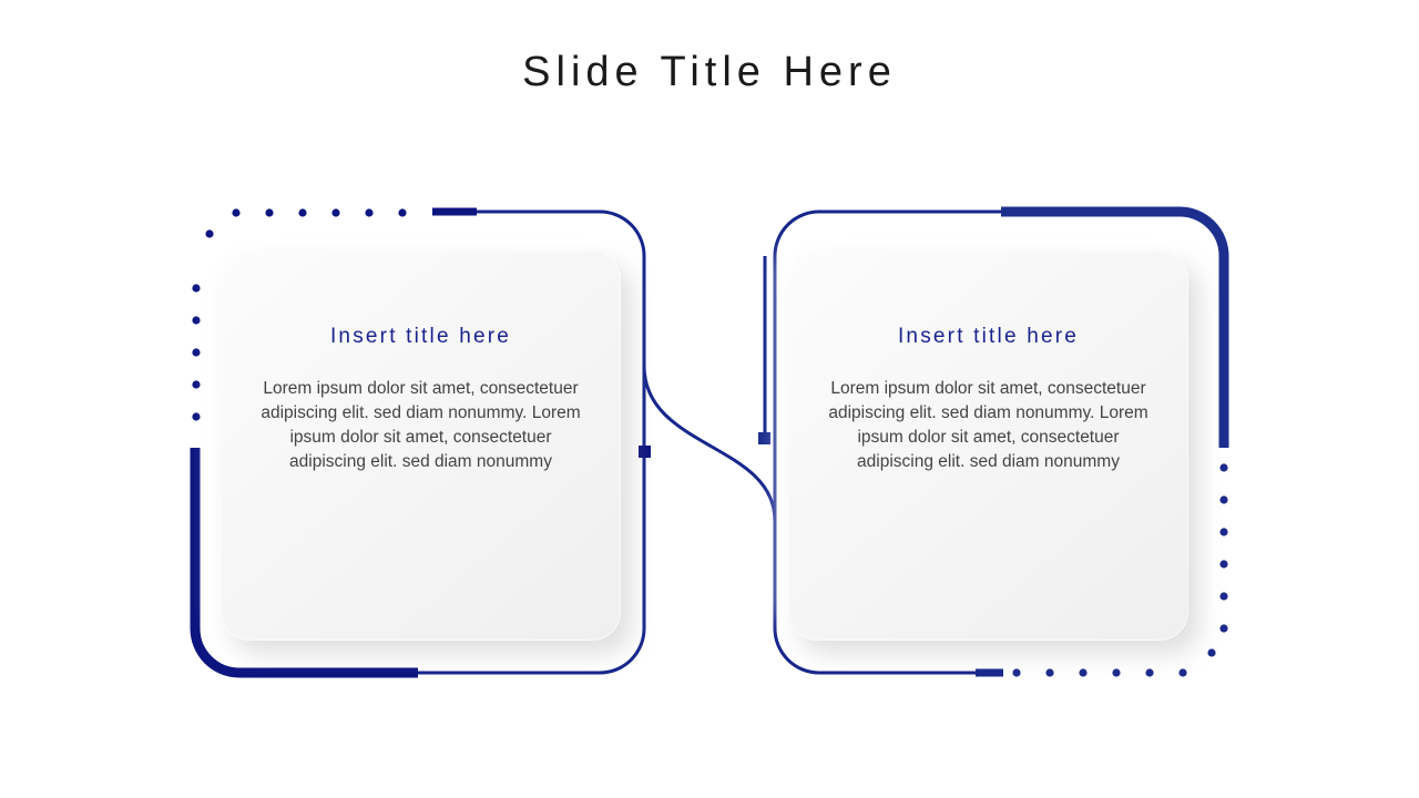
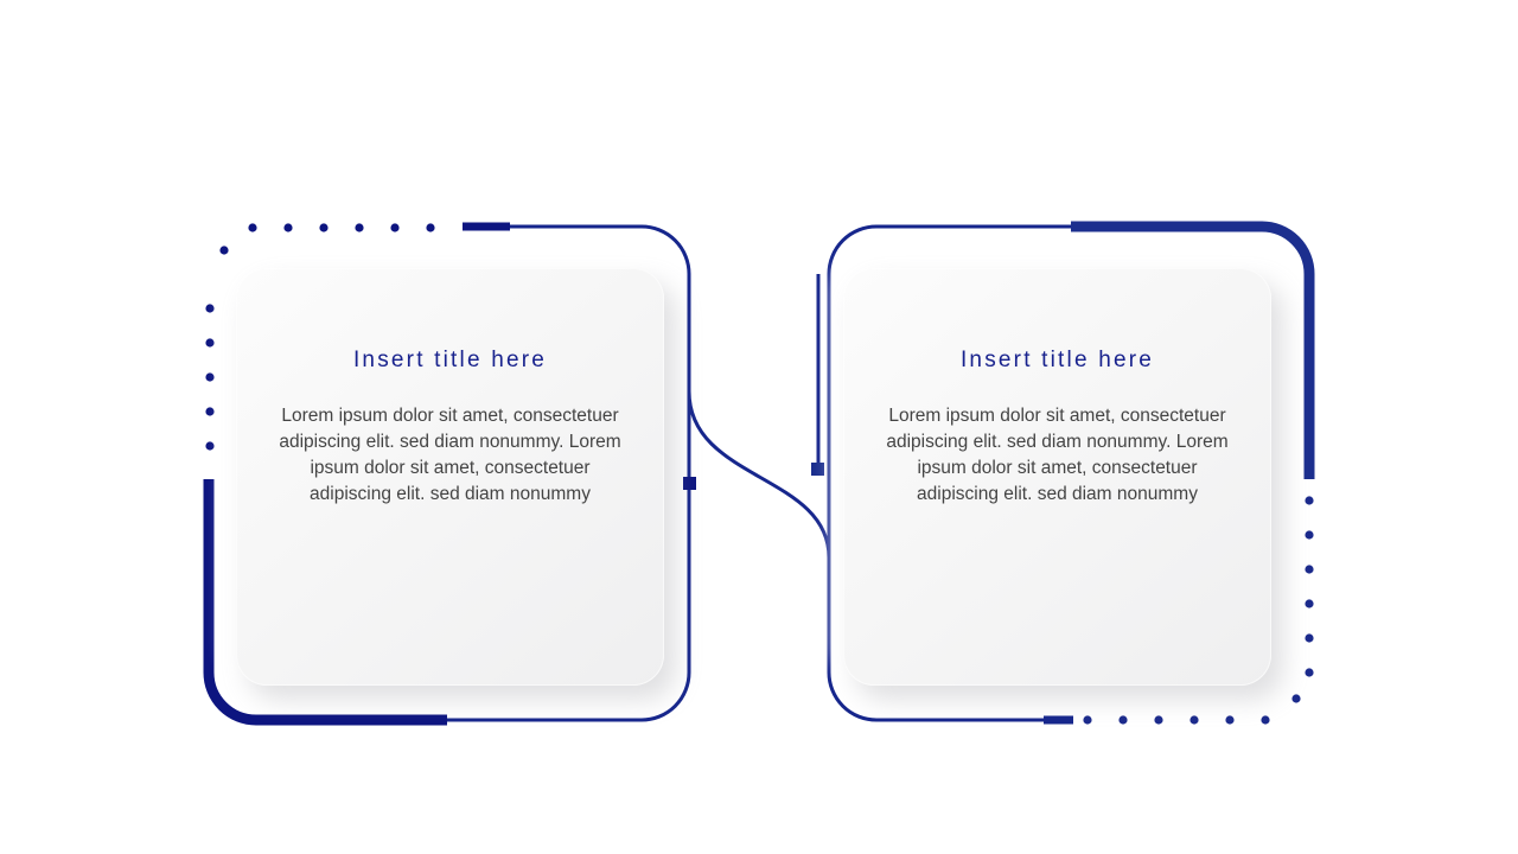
- Slide Title Here
  Insert title here
  Lorem ipsum dolor sit amet, consectetuer adipiscing elit. sed diam nonummy. Lorem ipsum dolor sit amet, consectetuer adipiscing elit. sed diam nonummy
  Insert title here
  Lorem ipsum dolor sit amet, consectetuer adipiscing elit. sed diam nonummy. Lorem ipsum dolor sit amet, consectetuer adipiscing elit. sed diam nonummy
